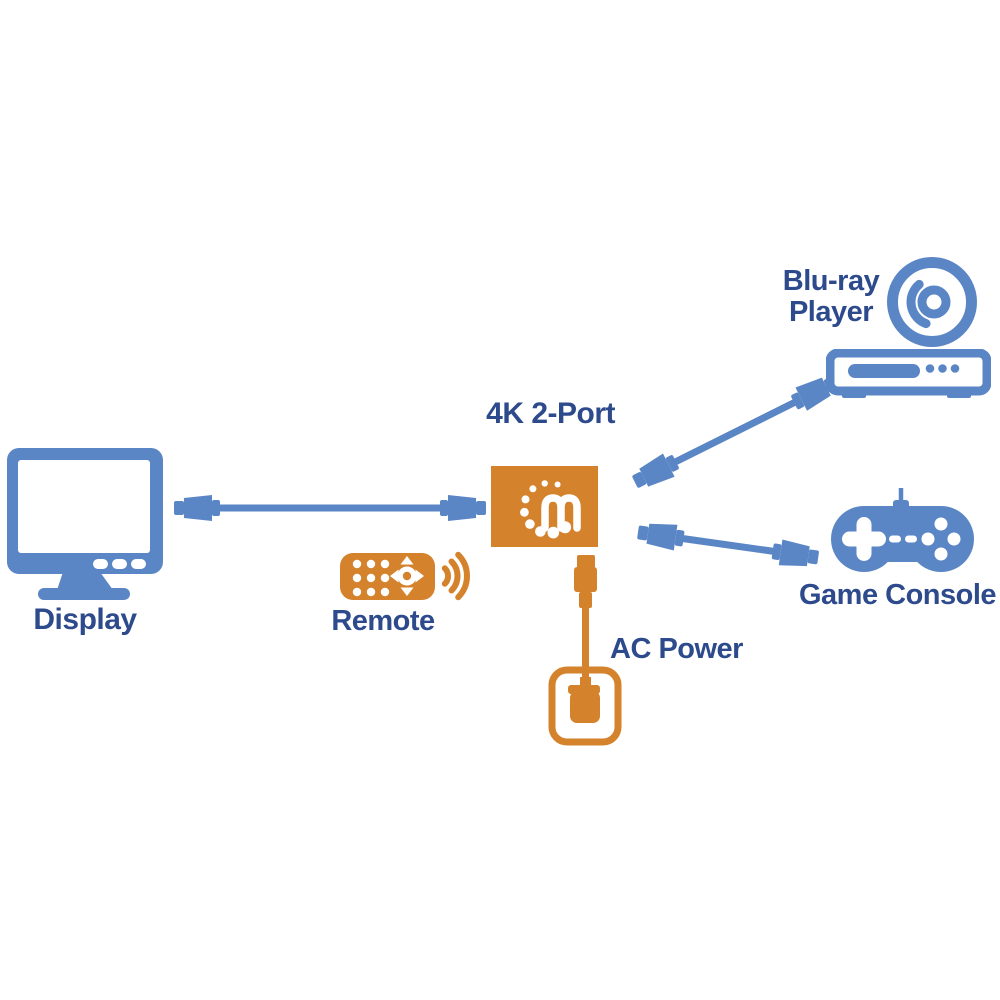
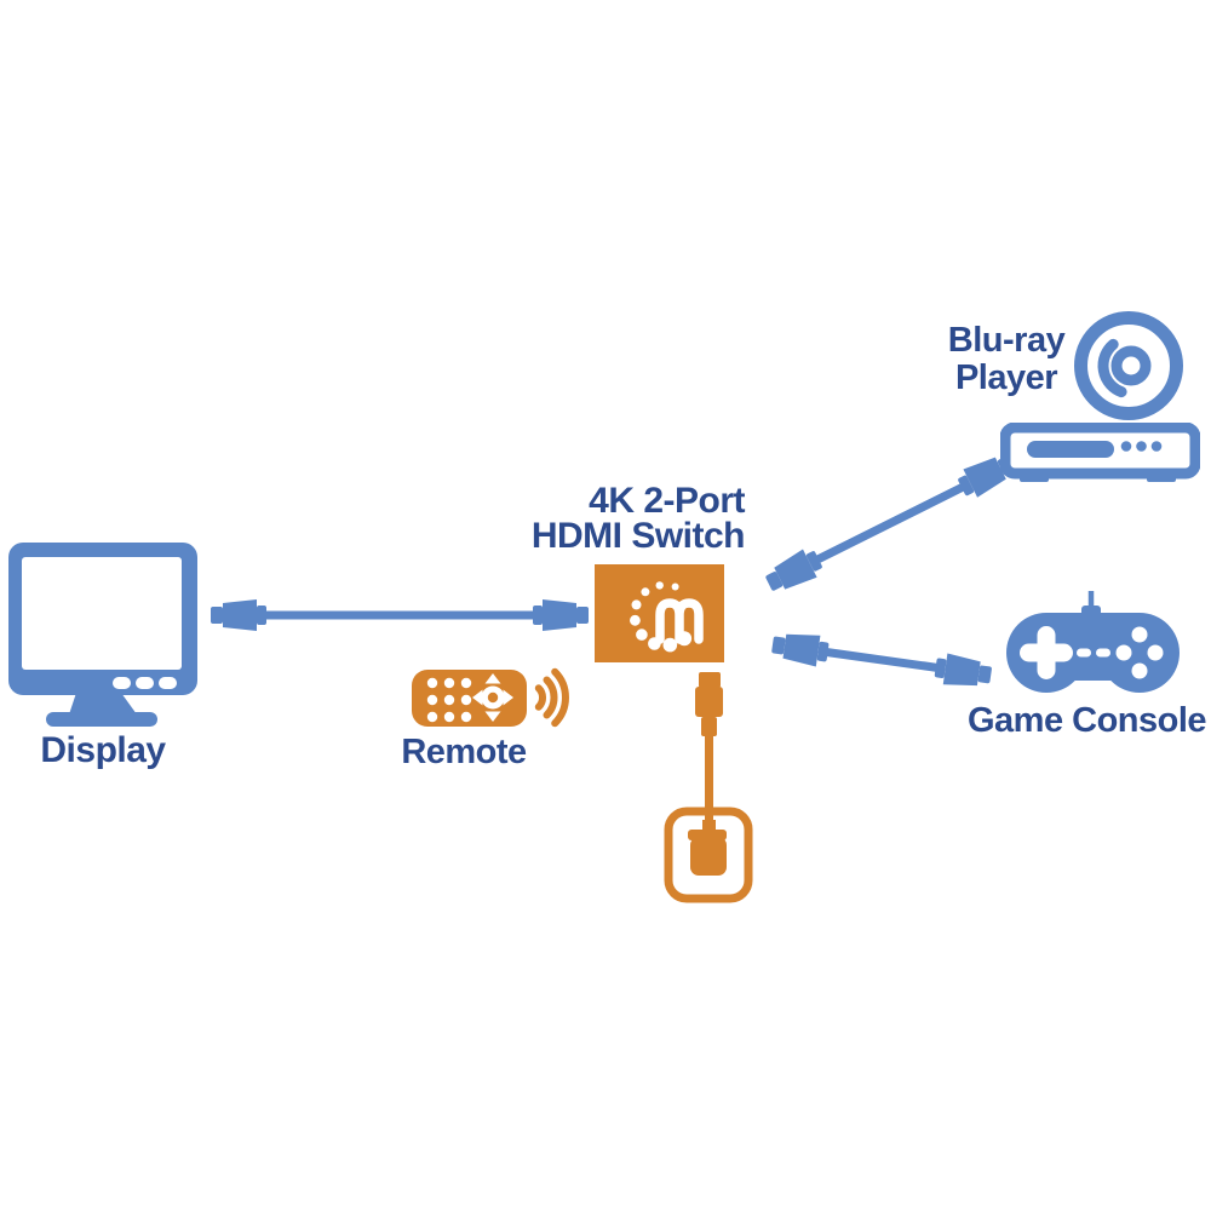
  Display
  4K 2-Port
+ HDMI Switch
  Remote
- AC Power
  Blu-ray
  Player
  Game Console
